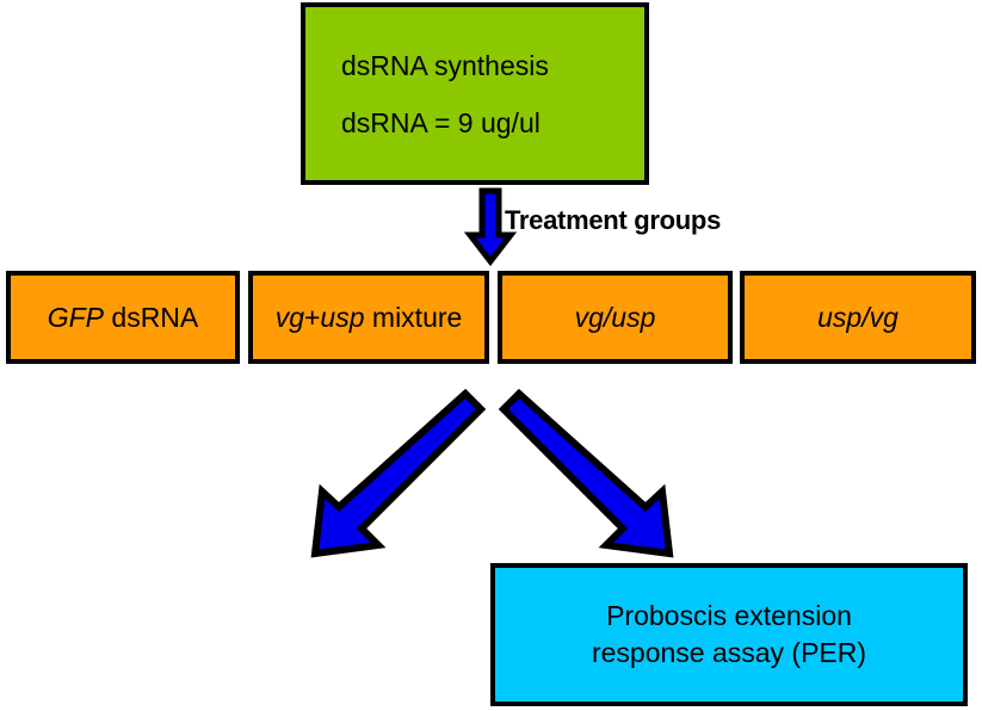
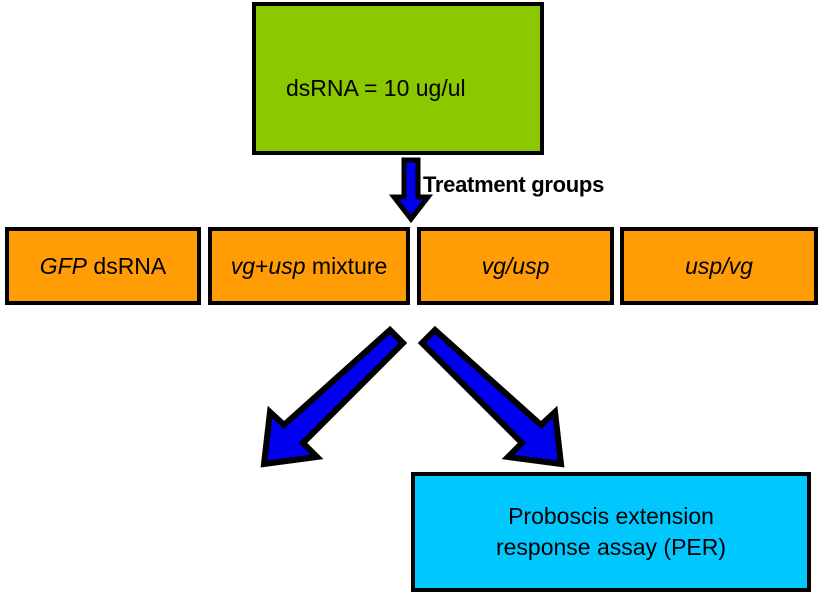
- dsRNA synthesis
- dsRNA = 9 ug/ul
+ dsRNA = 10 ug/ul
  Treatment groups
  GFP dsRNA
  vg+usp mixture
  vg/usp
  usp/vg
  Proboscis extension
  response assay (PER)
